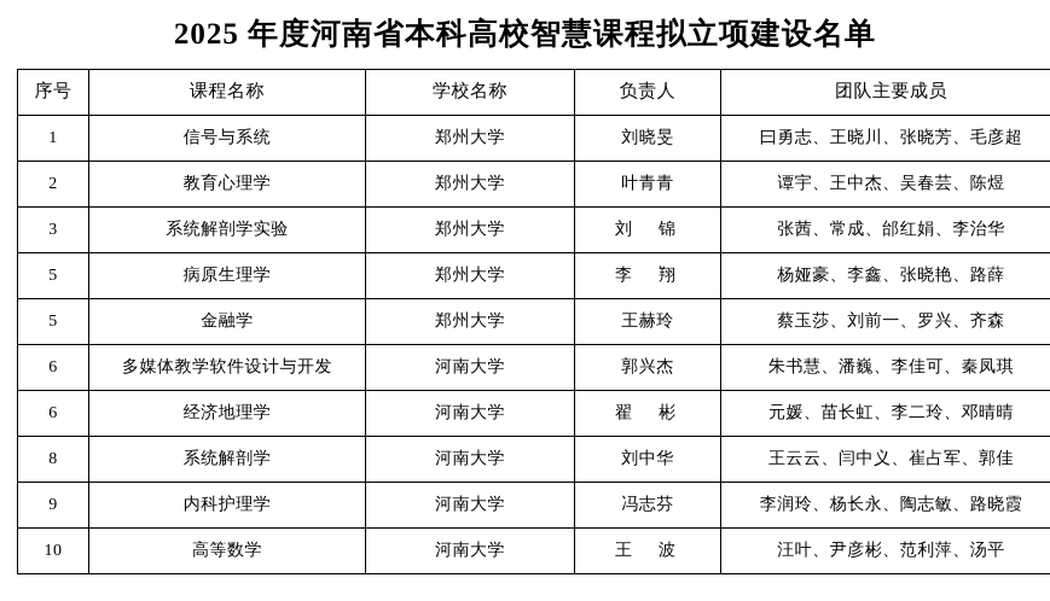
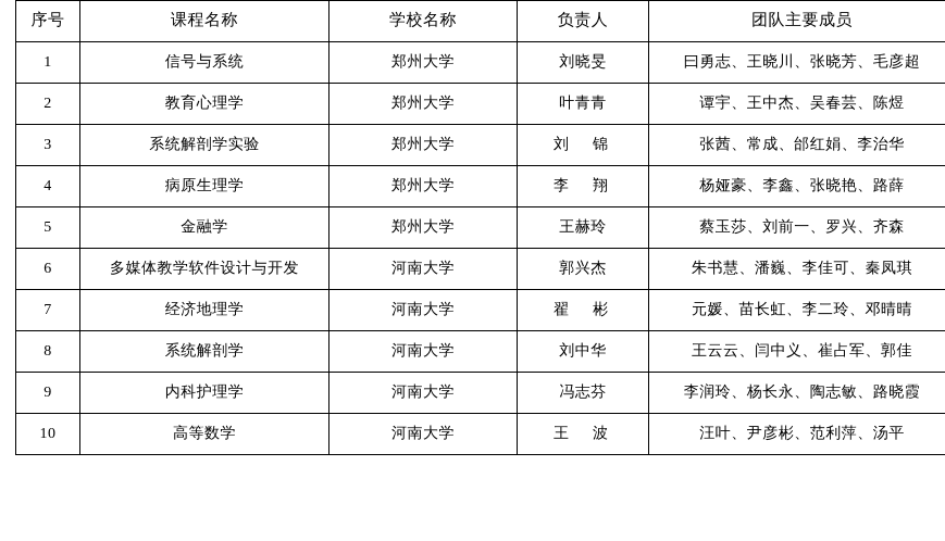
- 2025 年度河南省本科高校智慧课程拟立项建设名单
  序号	课程名称	学校名称	负责人	团队主要成员
  1	信号与系统	郑州大学	刘晓旻	曰勇志、王晓川、张晓芳、毛彦超
  2	教育心理学	郑州大学	叶青青	谭宇、王中杰、吴春芸、陈煜
  3	系统解剖学实验	郑州大学	刘 锦	张茜、常成、邰红娟、李治华
- 5	病原生理学	郑州大学	李 翔	杨娅豪、李鑫、张晓艳、路薛
+ 4	病原生理学	郑州大学	李 翔	杨娅豪、李鑫、张晓艳、路薛
  5	金融学	郑州大学	王赫玲	蔡玉莎、刘前一、罗兴、齐森
  6	多媒体教学软件设计与开发	河南大学	郭兴杰	朱书慧、潘巍、李佳可、秦凤琪
- 6	经济地理学	河南大学	翟 彬	元媛、苗长虹、李二玲、邓晴晴
+ 7	经济地理学	河南大学	翟 彬	元媛、苗长虹、李二玲、邓晴晴
  8	系统解剖学	河南大学	刘中华	王云云、闫中义、崔占军、郭佳
  9	内科护理学	河南大学	冯志芬	李润玲、杨长永、陶志敏、路晓霞
  10	高等数学	河南大学	王 波	汪叶、尹彦彬、范利萍、汤平
